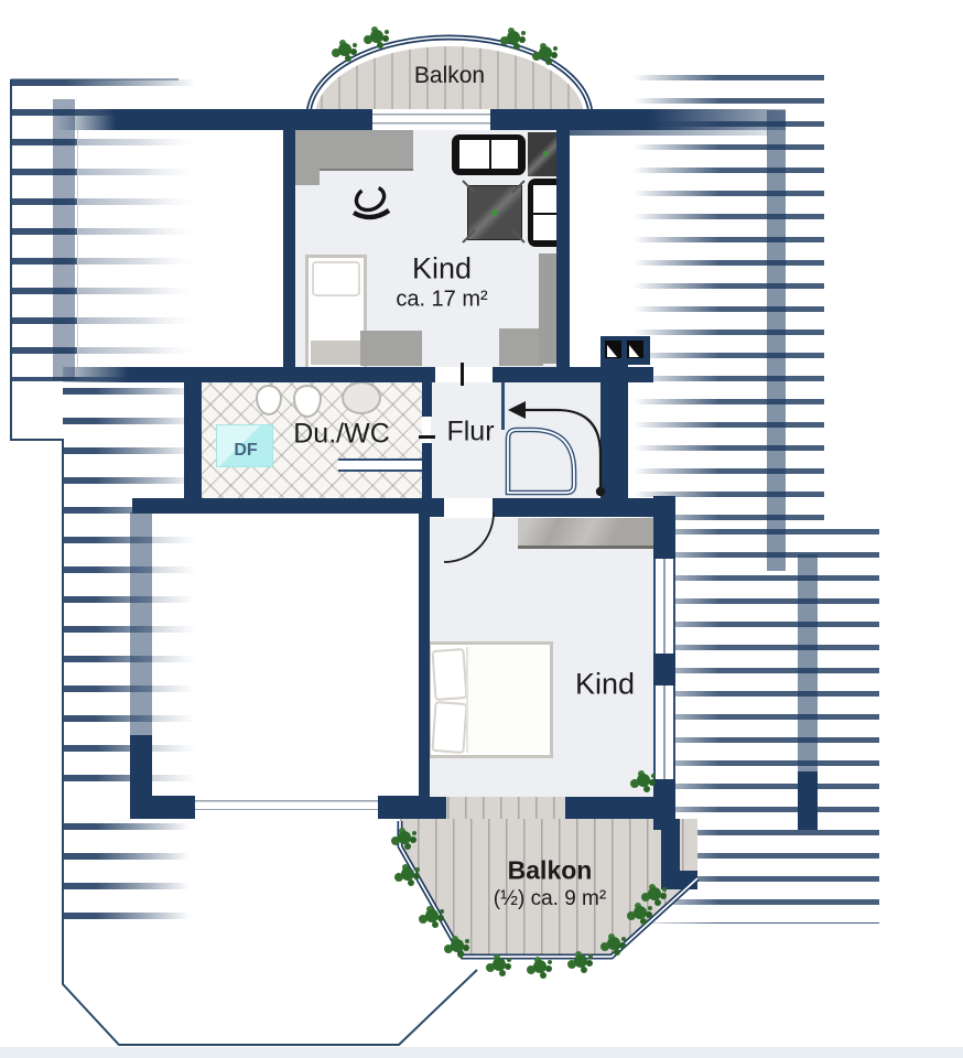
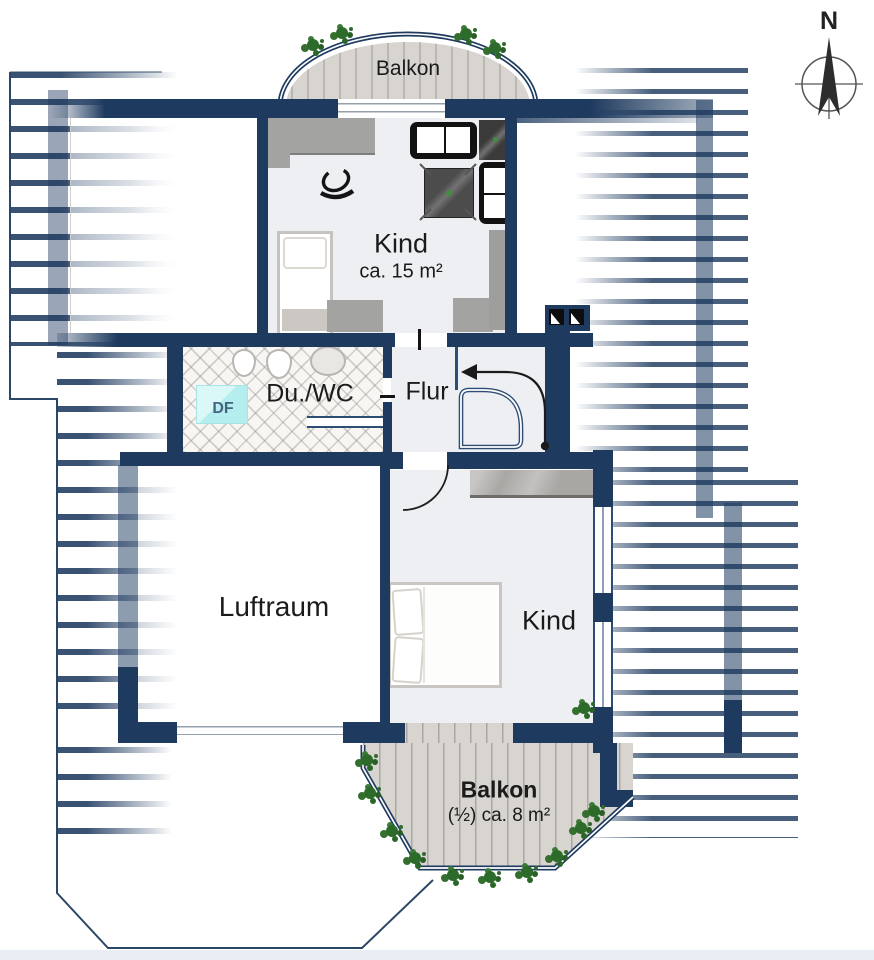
  Balkon
+ N
  Kind
- ca. 17 m²
+ ca. 15 m²
  Du./WC
  Flur
  DF
+ Luftraum
  Kind
  Balkon
- (½) ca. 9 m²
+ (½) ca. 8 m²
